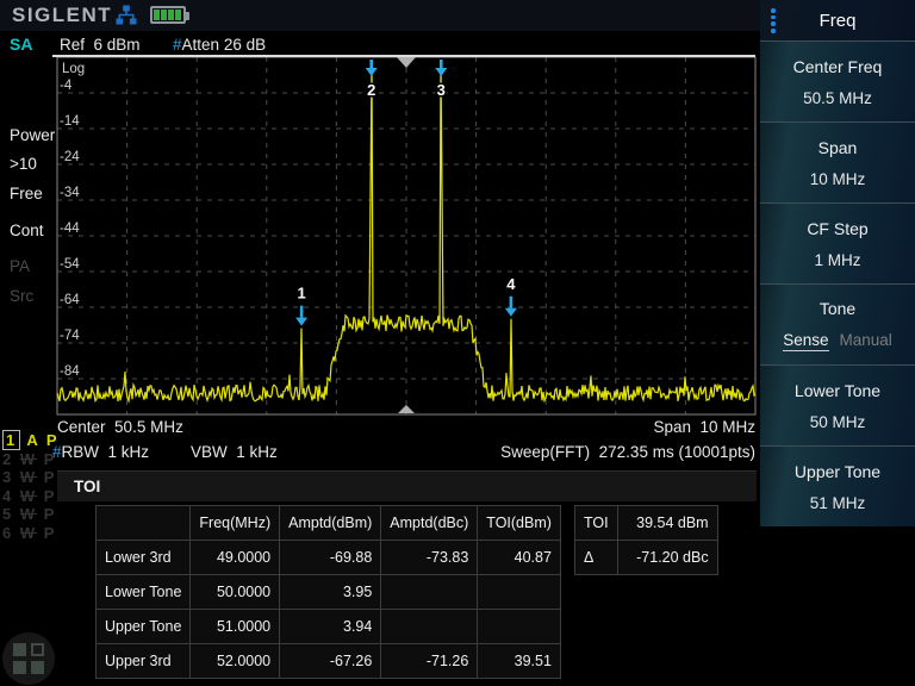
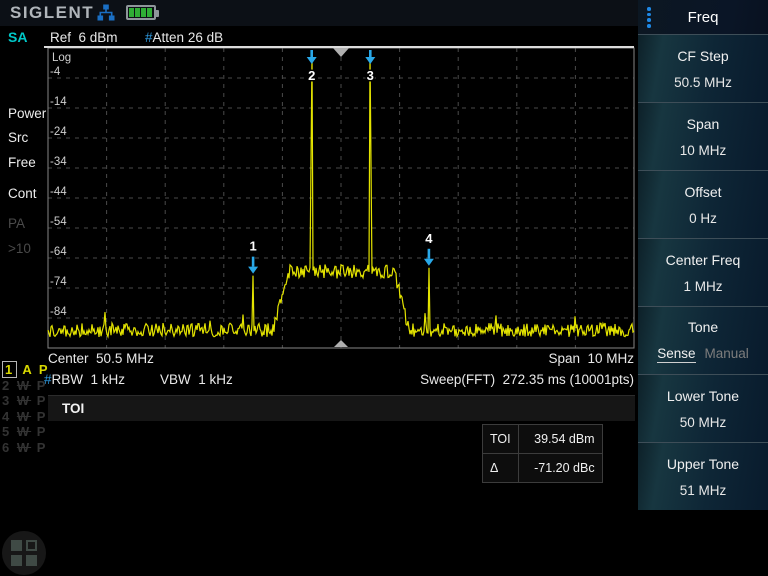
  SIGLENT
  SA
  Ref 6 dBm
  #Atten 26 dB
  Power
- >10
+ Src
  Free
  Cont
  PA
- Src
+ >10
  Log
  -4
  -14
  -24
  -34
  -44
  -54
  -64
  -74
  -84
  1
  2
  3
  4
  Center 50.5 MHz
  Span 10 MHz
  #RBW 1 kHz
  VBW 1 kHz
  Sweep(FFT) 272.35 ms (10001pts)
  1 A P
  2 W P
  3 W P
  4 W P
  5 W P
  6 W P
  TOI
- 	Freq(MHz)	Amptd(dBm)	Amptd(dBc)	TOI(dBm)
- Lower 3rd	49.0000	-69.88	-73.83	40.87
- Lower Tone	50.0000	3.95
- Upper Tone	51.0000	3.94
- Upper 3rd	52.0000	-67.26	-71.26	39.51
  TOI	39.54 dBm
  Δ	-71.20 dBc
  Freq
- Center Freq
+ CF Step
  50.5 MHz
  Span
  10 MHz
+ Offset
+ 0 Hz
- CF Step
+ Center Freq
  1 MHz
  Tone
  Sense
  Manual
  Lower Tone
  50 MHz
  Upper Tone
  51 MHz
